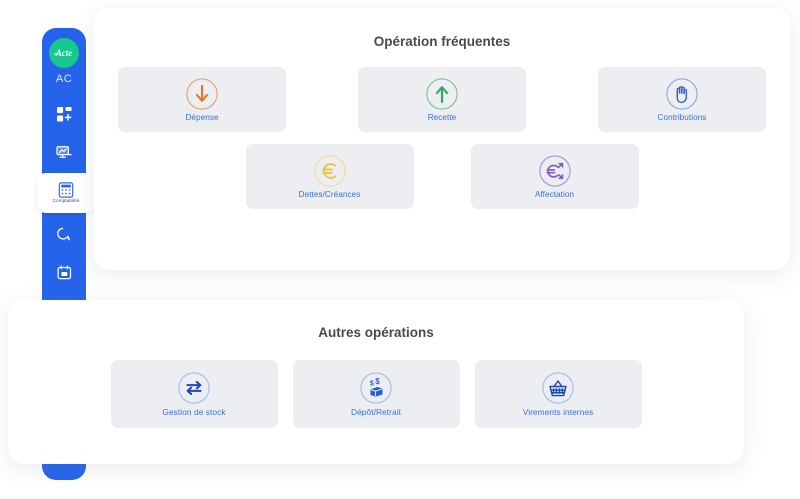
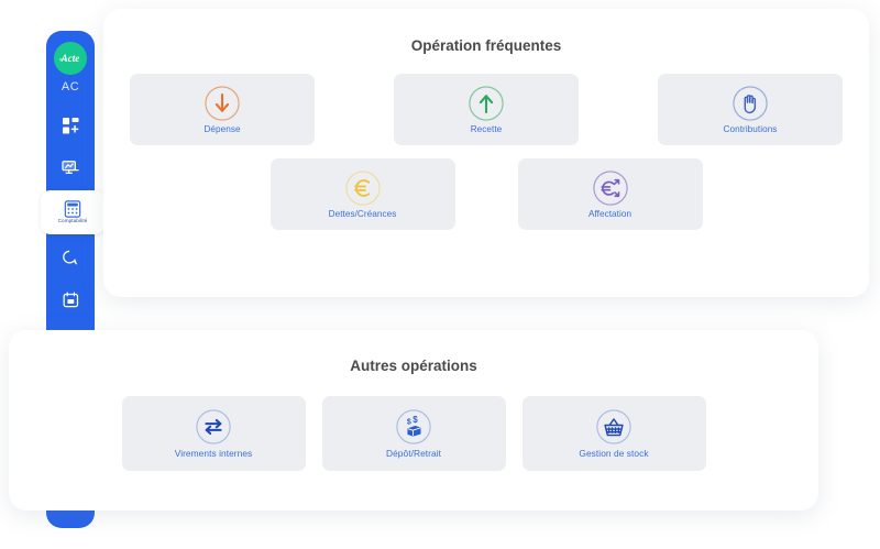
  Acte
  AC
  Opération fréquentes
  Dépense
  Recette
  Contributions
  Dettes/Créances
  Affectation
  Autres opérations
- Gestion de stock
+ Virements internes
  $
  $
  Dépôt/Retrait
- Virements internes
+ Gestion de stock
